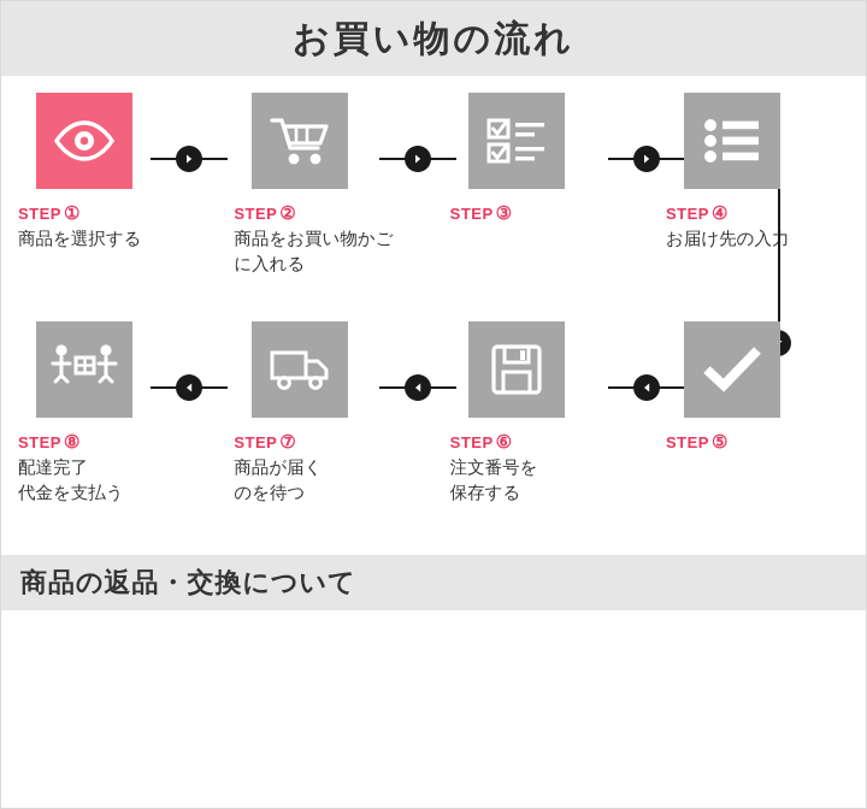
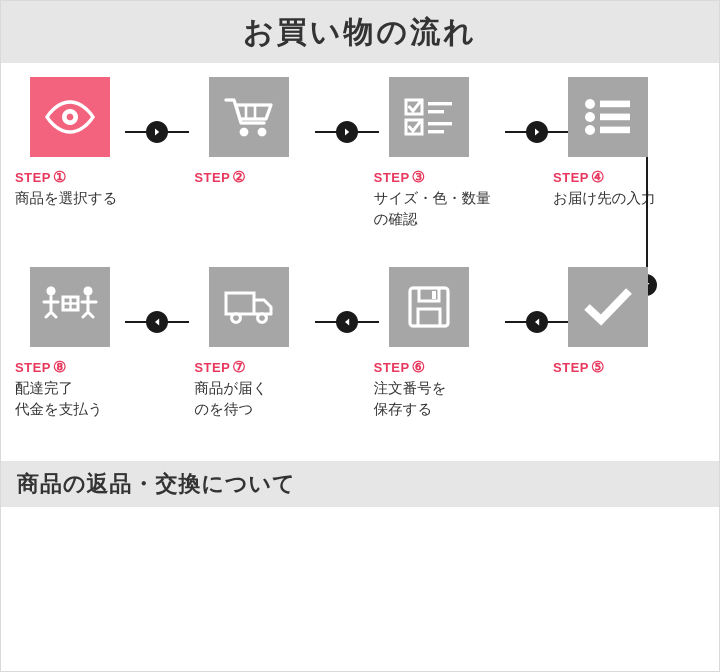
  お買い物の流れ
  STEP
  ①
  商品を選択する
  STEP
  ②
- 商品をお買い物かご
- に入れる
  STEP
  ③
+ サイズ・色・数量
+ の確認
  STEP
  ④
  お届け先の入力
  STEP
  ⑧
  配達完了
  代金を支払う
  STEP
  ⑦
  商品が届く
  のを待つ
  STEP
  ⑥
  注文番号を
  保存する
  STEP
  ⑤
  商品の返品・交換について
